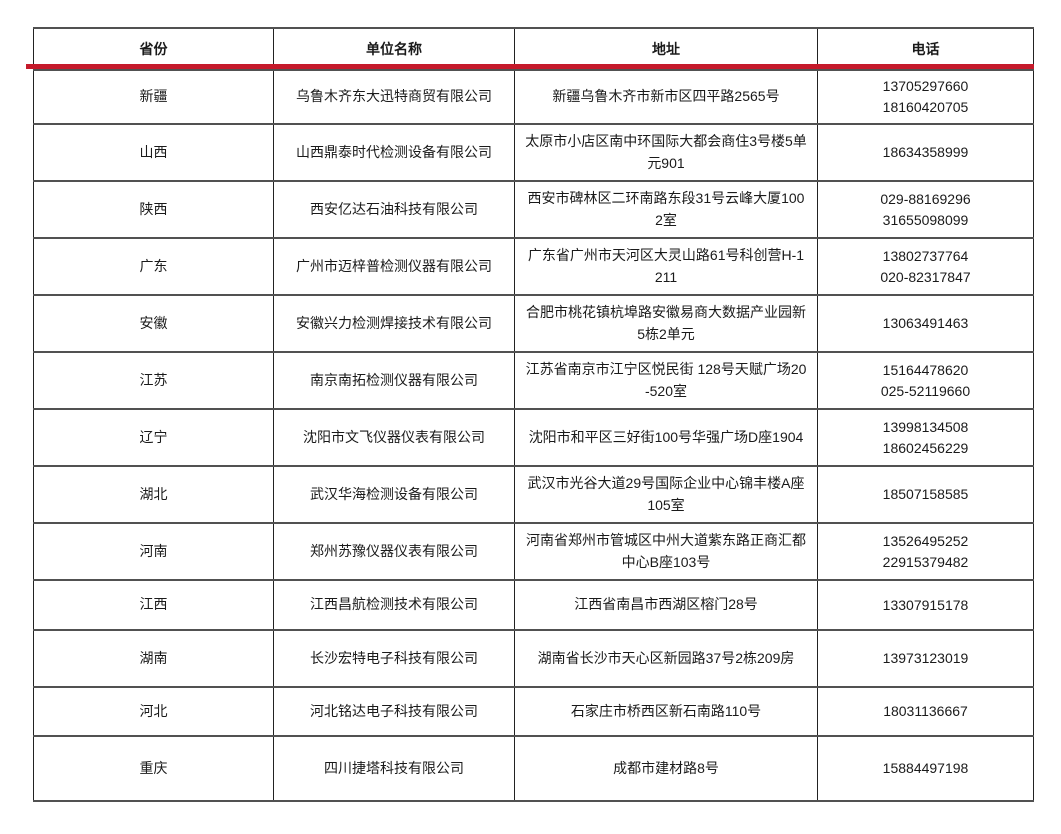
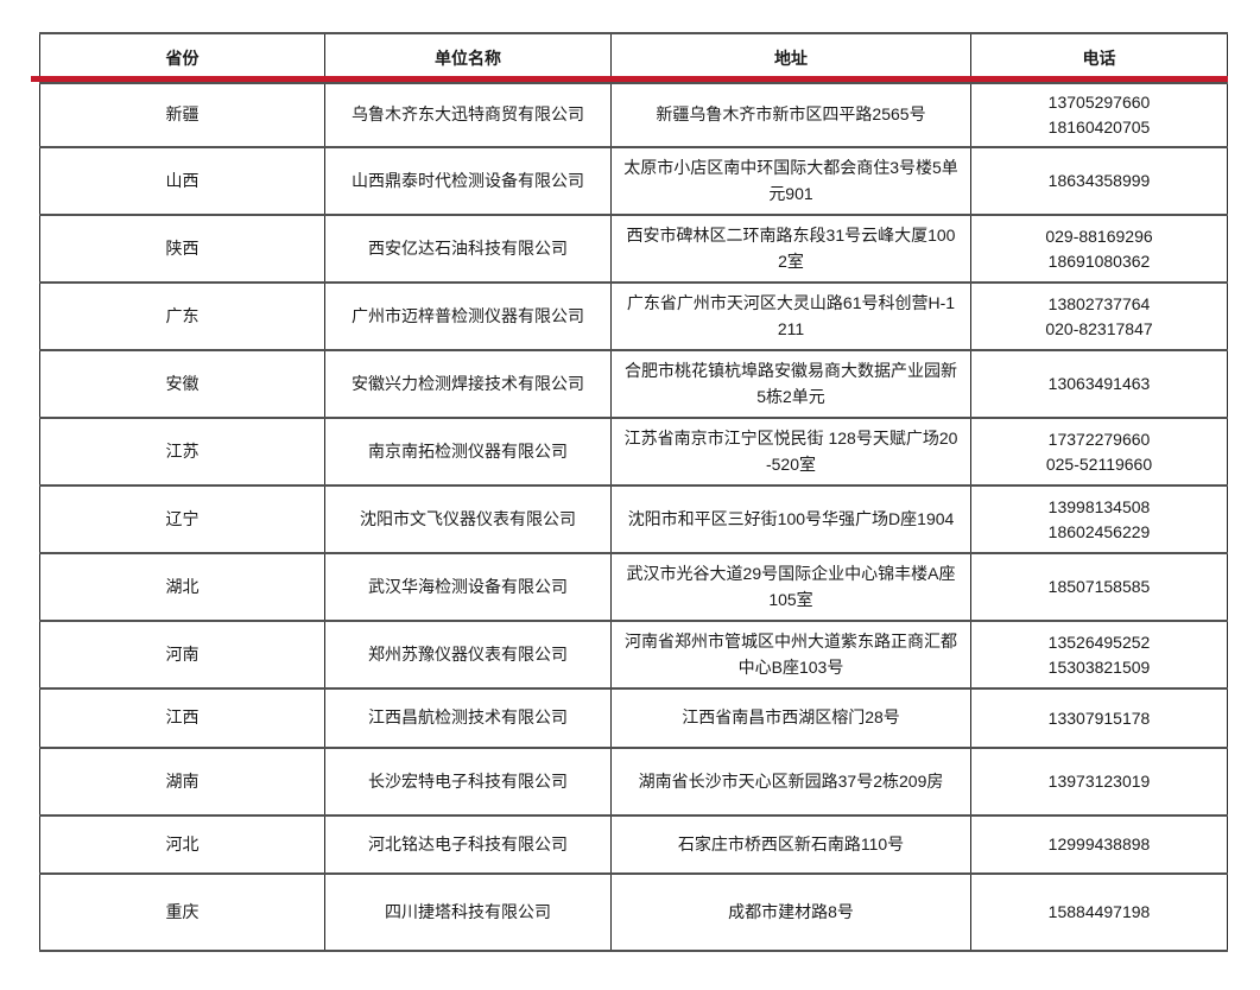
  省份	单位名称	地址	电话
  新疆	乌鲁木齐东大迅特商贸有限公司	新疆乌鲁木齐市新市区四平路2565号	1370529766018160420705
  山西	山西鼎泰时代检测设备有限公司	太原市小店区南中环国际大都会商住3号楼5单元901	18634358999
- 陕西	西安亿达石油科技有限公司	西安市碑林区二环南路东段31号云峰大厦1002室	029-8816929631655098099
+ 陕西	西安亿达石油科技有限公司	西安市碑林区二环南路东段31号云峰大厦1002室	029-8816929618691080362
  广东	广州市迈梓普检测仪器有限公司	广东省广州市天河区大灵山路61号科创营H-1211	13802737764020-82317847
  安徽	安徽兴力检测焊接技术有限公司	合肥市桃花镇杭埠路安徽易商大数据产业园新5栋2单元	13063491463
- 江苏	南京南拓检测仪器有限公司	江苏省南京市江宁区悦民街 128号天赋广场20-520室	15164478620025-52119660
+ 江苏	南京南拓检测仪器有限公司	江苏省南京市江宁区悦民街 128号天赋广场20-520室	17372279660025-52119660
  辽宁	沈阳市文飞仪器仪表有限公司	沈阳市和平区三好街100号华强广场D座1904	1399813450818602456229
  湖北	武汉华海检测设备有限公司	武汉市光谷大道29号国际企业中心锦丰楼A座105室	18507158585
- 河南	郑州苏豫仪器仪表有限公司	河南省郑州市管城区中州大道紫东路正商汇都中心B座103号	1352649525222915379482
+ 河南	郑州苏豫仪器仪表有限公司	河南省郑州市管城区中州大道紫东路正商汇都中心B座103号	1352649525215303821509
  江西	江西昌航检测技术有限公司	江西省南昌市西湖区榕门28号	13307915178
  湖南	长沙宏特电子科技有限公司	湖南省长沙市天心区新园路37号2栋209房	13973123019
- 河北	河北铭达电子科技有限公司	石家庄市桥西区新石南路110号	18031136667
+ 河北	河北铭达电子科技有限公司	石家庄市桥西区新石南路110号	12999438898
  重庆	四川捷塔科技有限公司	成都市建材路8号	15884497198
